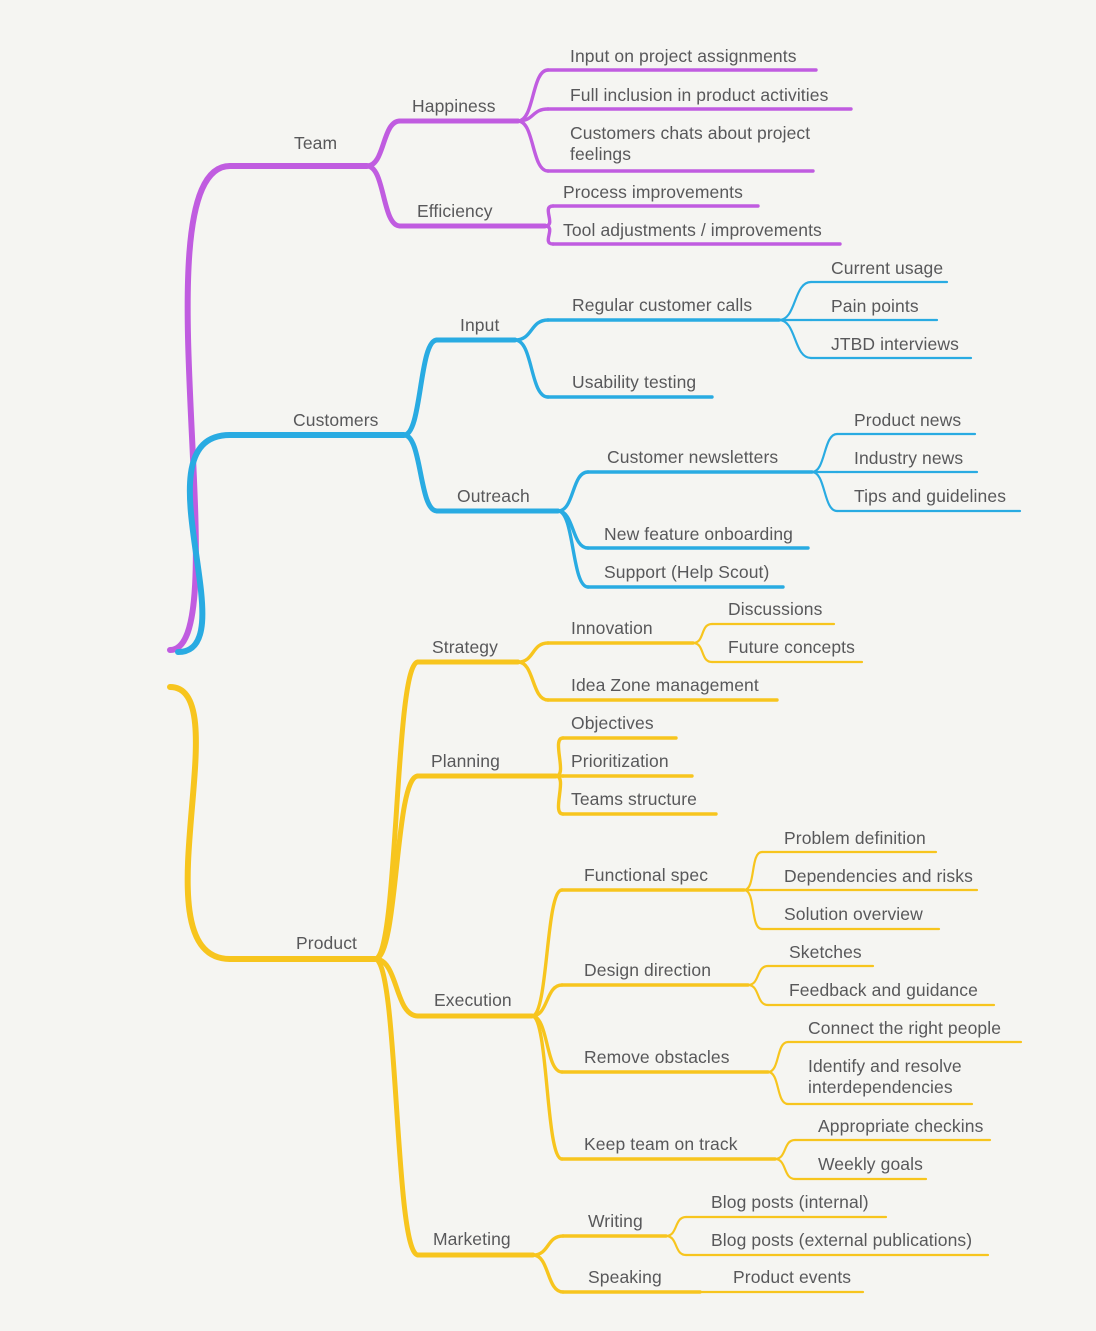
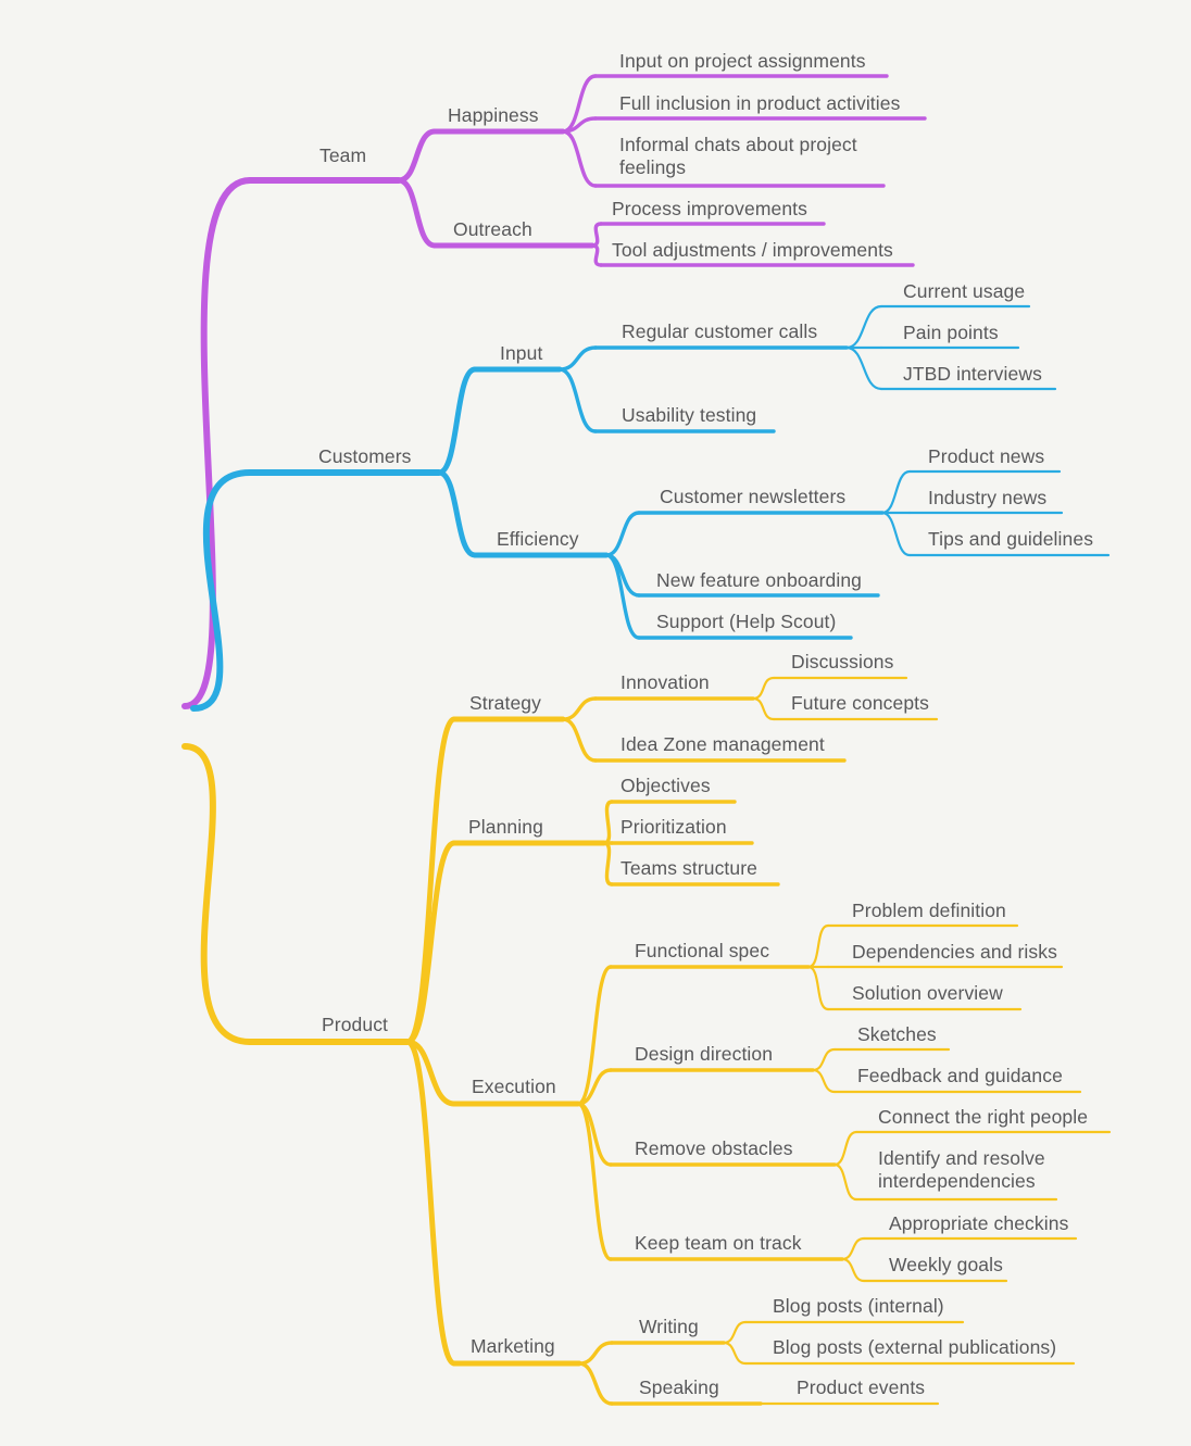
  Team
  Happiness
  Input on project assignments
  Full inclusion in product activities
- Customers chats about project feelings
+ Informal chats about project feelings
- Efficiency
+ Outreach
  Process improvements
  Tool adjustments / improvements
  Customers
  Input
  Regular customer calls
  Usability testing
  Current usage
  Pain points
  JTBD interviews
- Outreach
+ Efficiency
  Customer newsletters
  New feature onboarding
  Support (Help Scout)
  Product news
  Industry news
  Tips and guidelines
  Product
  Strategy
  Innovation
  Idea Zone management
  Discussions
  Future concepts
  Planning
  Objectives
  Prioritization
  Teams structure
  Execution
  Functional spec
  Design direction
  Remove obstacles
  Keep team on track
  Problem definition
  Dependencies and risks
  Solution overview
  Sketches
  Feedback and guidance
  Connect the right people
  Identify and resolve interdependencies
  Appropriate checkins
  Weekly goals
  Marketing
  Writing
  Speaking
  Blog posts (internal)
  Blog posts (external publications)
  Product events
